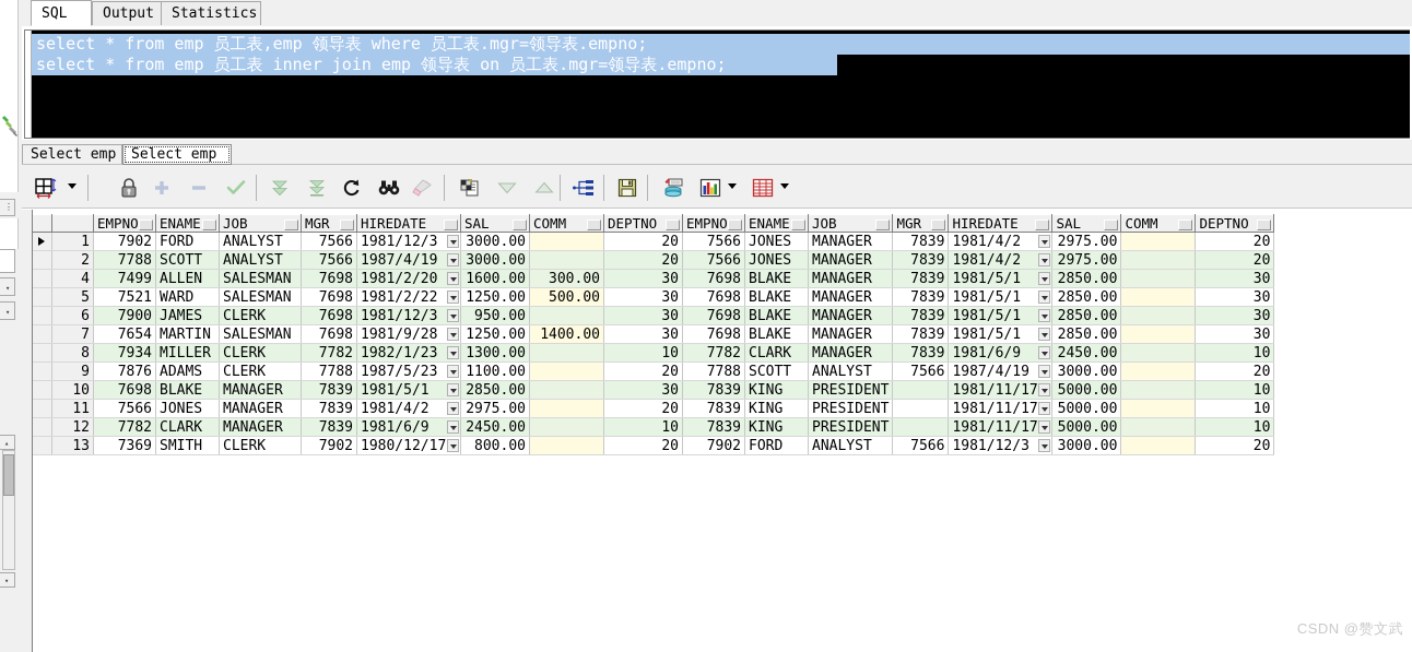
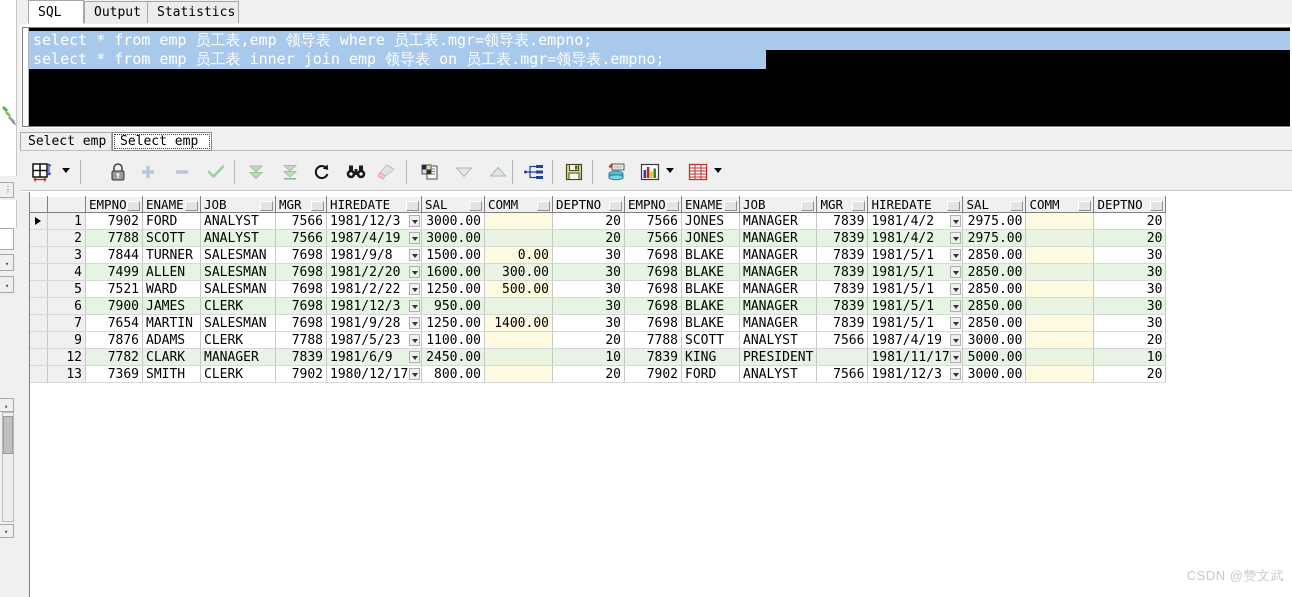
  ⋮
  ▾
  ▾
  ▴
  ▾
  SQL
  Output
  Statistics
  select * from emp 员工表,emp 领导表 where 员工表.mgr=领导表.empno;
  select * from emp 员工表 inner join emp 领导表 on 员工表.mgr=领导表.empno;
  Select emp
  Select emp
  		EMPNO	ENAME	JOB	MGR	HIREDATE	SAL	COMM	DEPTNO	EMPNO	ENAME	JOB	MGR	HIREDATE	SAL	COMM	DEPTNO
  	1	7902	FORD	ANALYST	7566	1981/12/3	3000.00		20	7566	JONES	MANAGER	7839	1981/4/2	2975.00		20
  	2	7788	SCOTT	ANALYST	7566	1987/4/19	3000.00		20	7566	JONES	MANAGER	7839	1981/4/2	2975.00		20
+ 	3	7844	TURNER	SALESMAN	7698	1981/9/8	1500.00	0.00	30	7698	BLAKE	MANAGER	7839	1981/5/1	2850.00		30
  	4	7499	ALLEN	SALESMAN	7698	1981/2/20	1600.00	300.00	30	7698	BLAKE	MANAGER	7839	1981/5/1	2850.00		30
  	5	7521	WARD	SALESMAN	7698	1981/2/22	1250.00	500.00	30	7698	BLAKE	MANAGER	7839	1981/5/1	2850.00		30
  	6	7900	JAMES	CLERK	7698	1981/12/3	950.00		30	7698	BLAKE	MANAGER	7839	1981/5/1	2850.00		30
  	7	7654	MARTIN	SALESMAN	7698	1981/9/28	1250.00	1400.00	30	7698	BLAKE	MANAGER	7839	1981/5/1	2850.00		30
- 	8	7934	MILLER	CLERK	7782	1982/1/23	1300.00		10	7782	CLARK	MANAGER	7839	1981/6/9	2450.00		10
  	9	7876	ADAMS	CLERK	7788	1987/5/23	1100.00		20	7788	SCOTT	ANALYST	7566	1987/4/19	3000.00		20
- 	10	7698	BLAKE	MANAGER	7839	1981/5/1	2850.00		30	7839	KING	PRESIDENT		1981/11/17	5000.00		10
- 	11	7566	JONES	MANAGER	7839	1981/4/2	2975.00		20	7839	KING	PRESIDENT		1981/11/17	5000.00		10
  	12	7782	CLARK	MANAGER	7839	1981/6/9	2450.00		10	7839	KING	PRESIDENT		1981/11/17	5000.00		10
  	13	7369	SMITH	CLERK	7902	1980/12/17	800.00		20	7902	FORD	ANALYST	7566	1981/12/3	3000.00		20
  CSDN @赞文武
